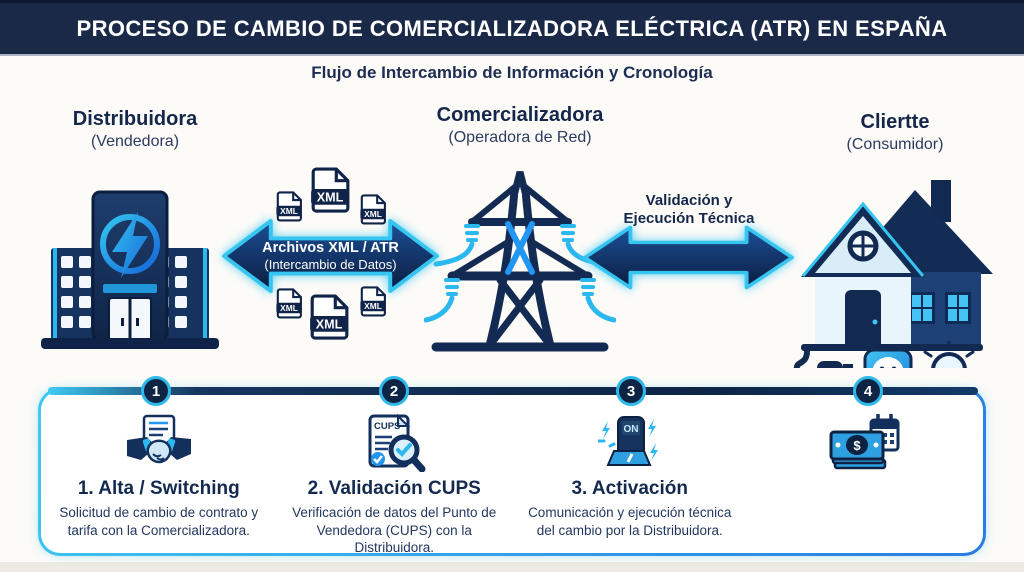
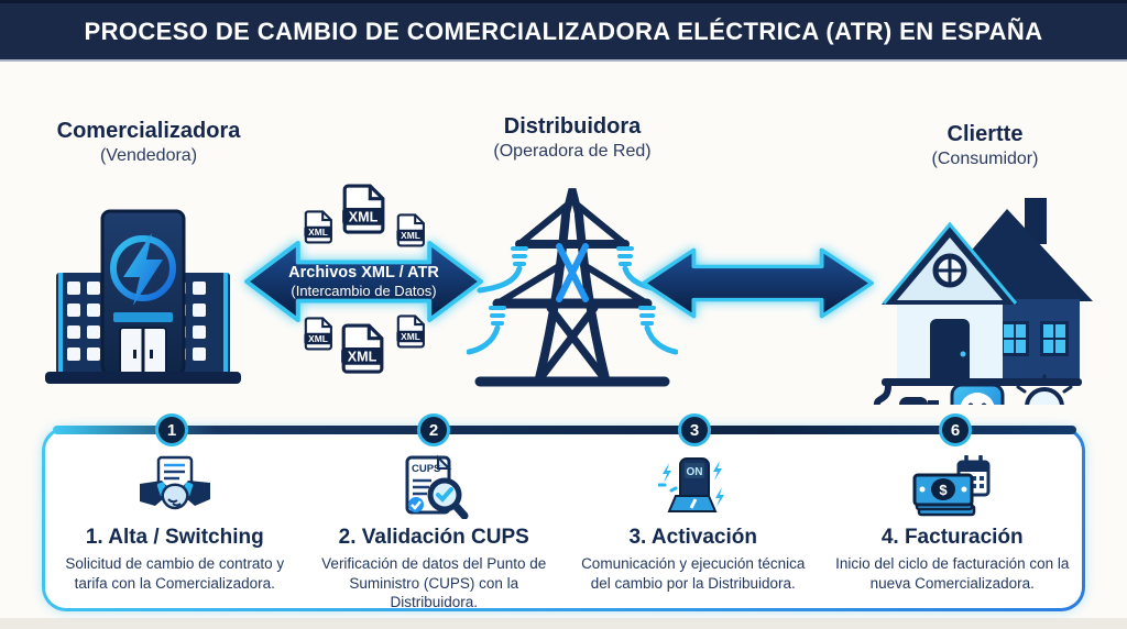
  PROCESO DE CAMBIO DE COMERCIALIZADORA ELÉCTRICA (ATR) EN ESPAÑA
- Flujo de Intercambio de Información y Cronología
- Distribuidora
+ Comercializadora
  (Vendedora)
- Comercializadora
+ Distribuidora
  (Operadora de Red)
  Cliertte
  (Consumidor)
  Archivos XML / ATR
  (Intercambio de Datos)
- Validación y
- Ejecución Técnica
  XML
  XML
  XML
  XML
  XML
  XML
  1. Alta / Switching
  Solicitud de cambio de contrato y tarifa con la Comercializadora.
  CUPS
  2. Validación CUPS
- Verificación de datos del Punto de Vendedora (CUPS) con la Distribuidora.
+ Verificación de datos del Punto de Suministro (CUPS) con la Distribuidora.
  ON
  3. Activación
  Comunicación y ejecución técnica del cambio por la Distribuidora.
  $
+ 4. Facturación
+ Inicio del ciclo de facturación con la nueva Comercializadora.
  1
  2
  3
- 4
+ 6
